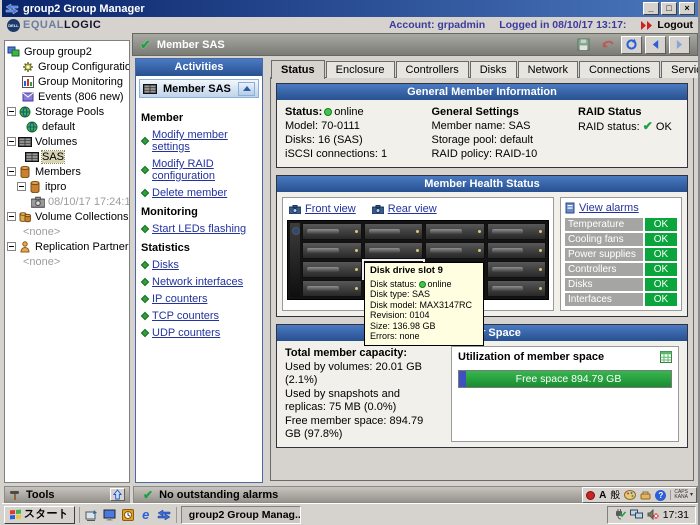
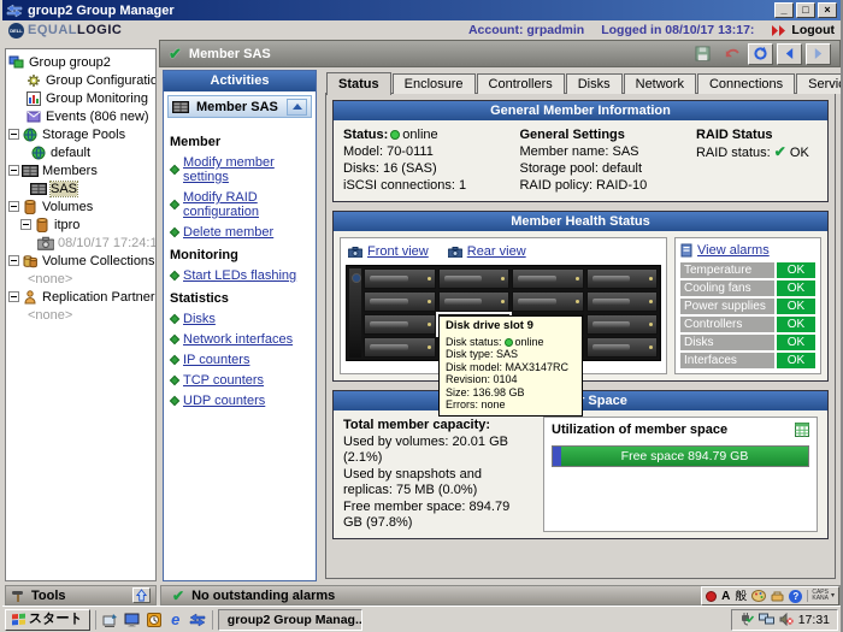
  group2 Group Manager
  _
  □
  ×
  EQUAL
  LOGIC
  Account: grpadmin
  Logged in 08/10/17 13:17:
  Logout
  ✔
  Member SAS
  Group group2
  Group Configuratio
  Group Monitoring
  Events (806 new)
  Storage Pools
  default
- Volumes
+ Members
  SAS
- Members
+ Volumes
  itpro
  08/10/17 17:24:1
  Volume Collections
  <none>
  Replication Partner
  <none>
  Activities
  Member SAS
  Member
  Modify member settings
  Modify RAID configuration
  Delete member
  Monitoring
  Start LEDs flashing
  Statistics
  Disks
  Network interfaces
  IP counters
  TCP counters
  UDP counters
  Status
  Enclosure
  Controllers
  Disks
  Network
  Connections
  Servi
  General Member Information
  Status: online
  Model: 70-0111
  Disks: 16 (SAS)
  iSCSI connections: 1
  General Settings
  Member name: SAS
  Storage pool: default
  RAID policy: RAID-10
  RAID Status
  RAID status: ✔ OK
  Member Health Status
  Front view
  Rear view
  View alarms
  Temperature
  OK
  Cooling fans
  OK
  Power supplies
  OK
  Controllers
  OK
  Disks
  OK
  Interfaces
  OK
  Total member capacity:
  Used by volumes: 20.01 GB (2.1%)
  Used by snapshots and replicas: 75 MB (0.0%)
  Free member space: 894.79 GB (97.8%)
  Utilization of member space
  Free space 894.79 GB
  Disk drive slot 9
  Disk status: online
  Disk type: SAS
  Disk model: MAX3147RC
  Revision: 0104
  Size: 136.98 GB
  Errors: none
  Tools
  ✔
  No outstanding alarms
  A
  般
  ?
  スタート
  e
  group2 Group Manag..
  17:31
